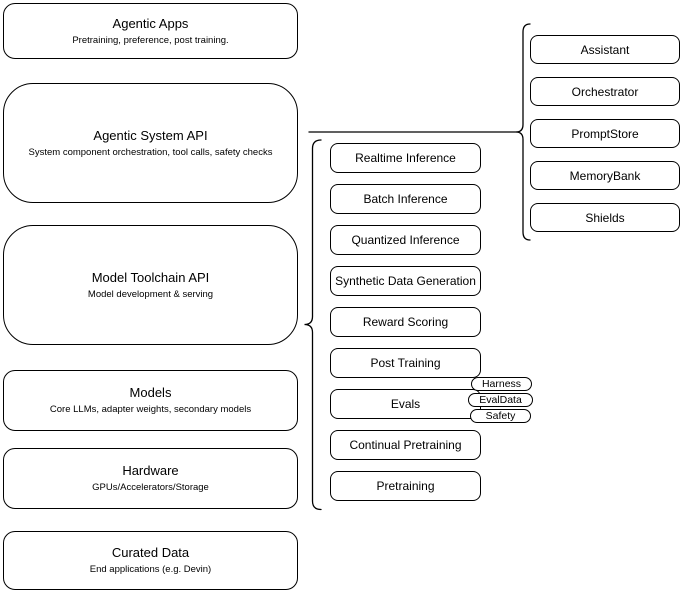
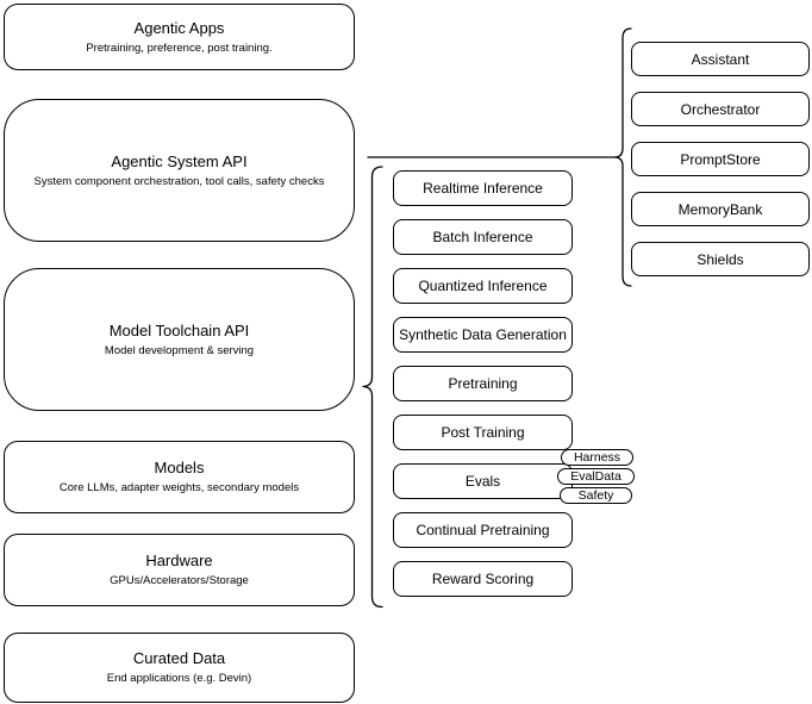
  Agentic Apps
  Pretraining, preference, post training.
  Agentic System API
  System component orchestration, tool calls, safety checks
  Model Toolchain API
  Model development & serving
  Models
  Core LLMs, adapter weights, secondary models
  Hardware
  GPUs/Accelerators/Storage
  Curated Data
  End applications (e.g. Devin)
  Realtime Inference
  Batch Inference
  Quantized Inference
  Synthetic Data Generation
- Reward Scoring
+ Pretraining
  Post Training
  Evals
  Continual Pretraining
- Pretraining
+ Reward Scoring
  Harness
  EvalData
  Safety
  Assistant
  Orchestrator
  PromptStore
  MemoryBank
  Shields
